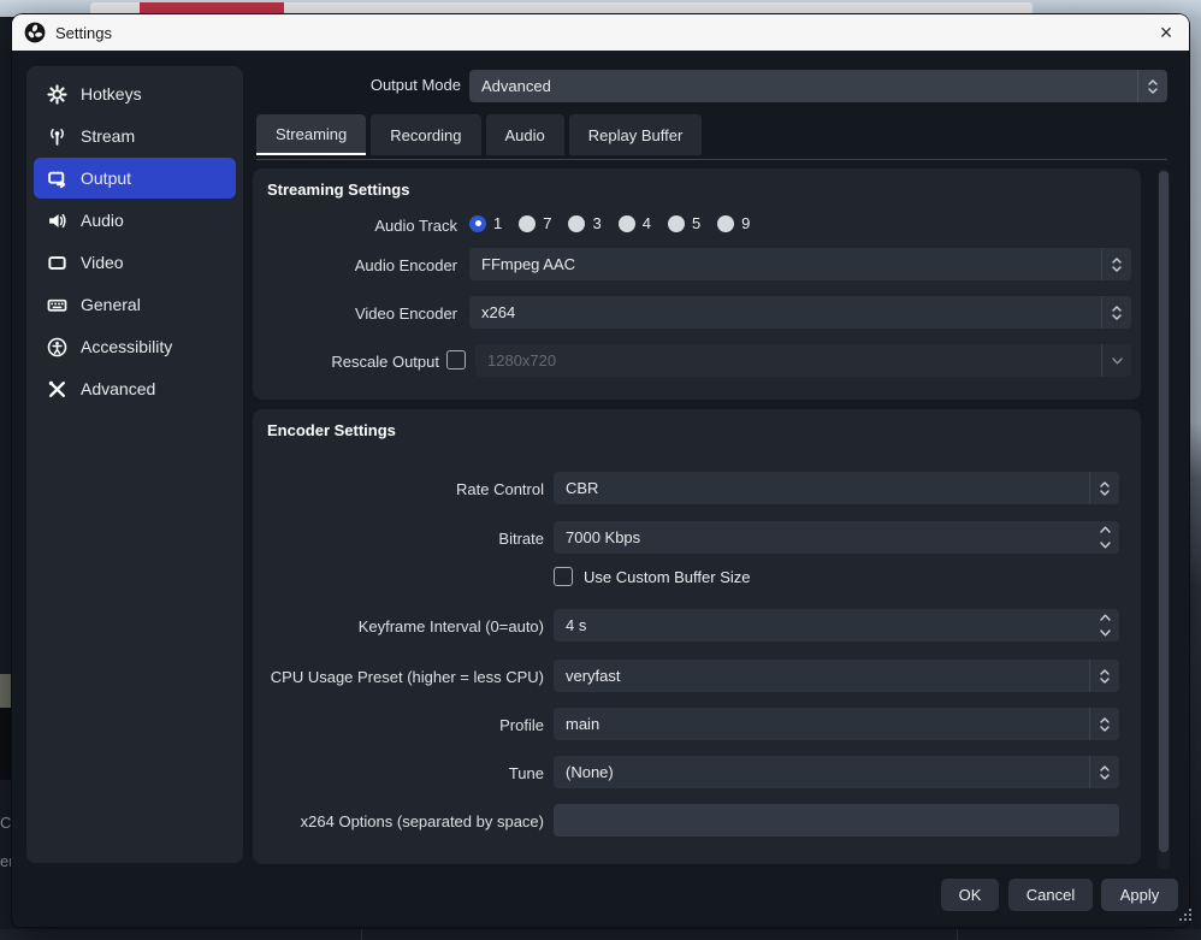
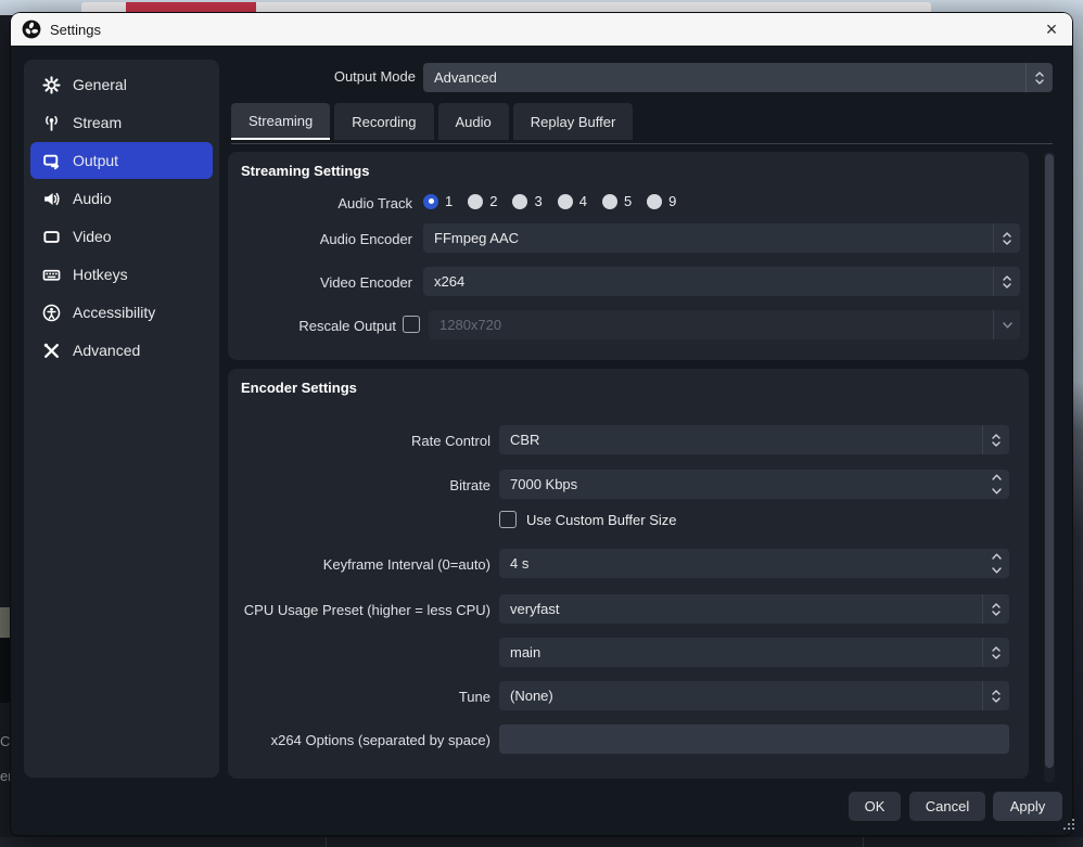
  Settings
  ×
- Hotkeys
+ General
  Stream
  Output
  Audio
  Video
- General
+ Hotkeys
  Accessibility
  Advanced
  Output Mode
  Advanced
  Streaming
  Recording
  Audio
  Replay Buffer
  Streaming Settings
  Audio Track
  1
- 7
+ 2
  3
  4
  5
  9
  Audio Encoder
  FFmpeg AAC
  Video Encoder
  x264
  Rescale Output
  1280x720
  Encoder Settings
  Rate Control
  CBR
  Bitrate
  7000 Kbps
  Use Custom Buffer Size
  Keyframe Interval (0=auto)
  4 s
  CPU Usage Preset (higher = less CPU)
  veryfast
- Profile
  main
  Tune
  (None)
  x264 Options (separated by space)
  OK
  Cancel
  Apply
